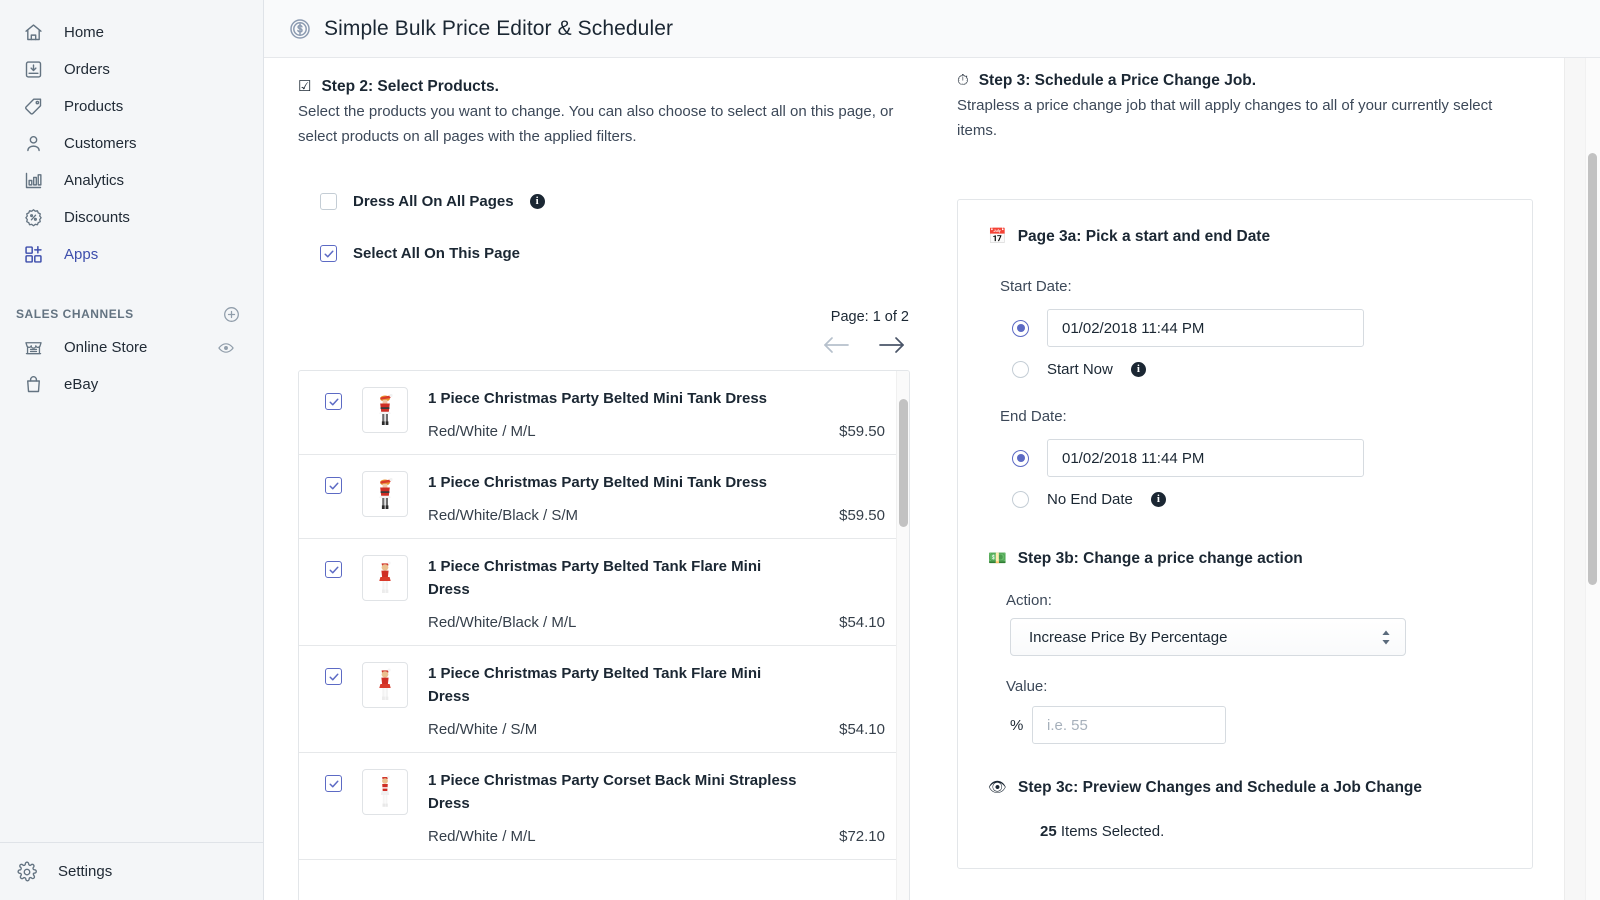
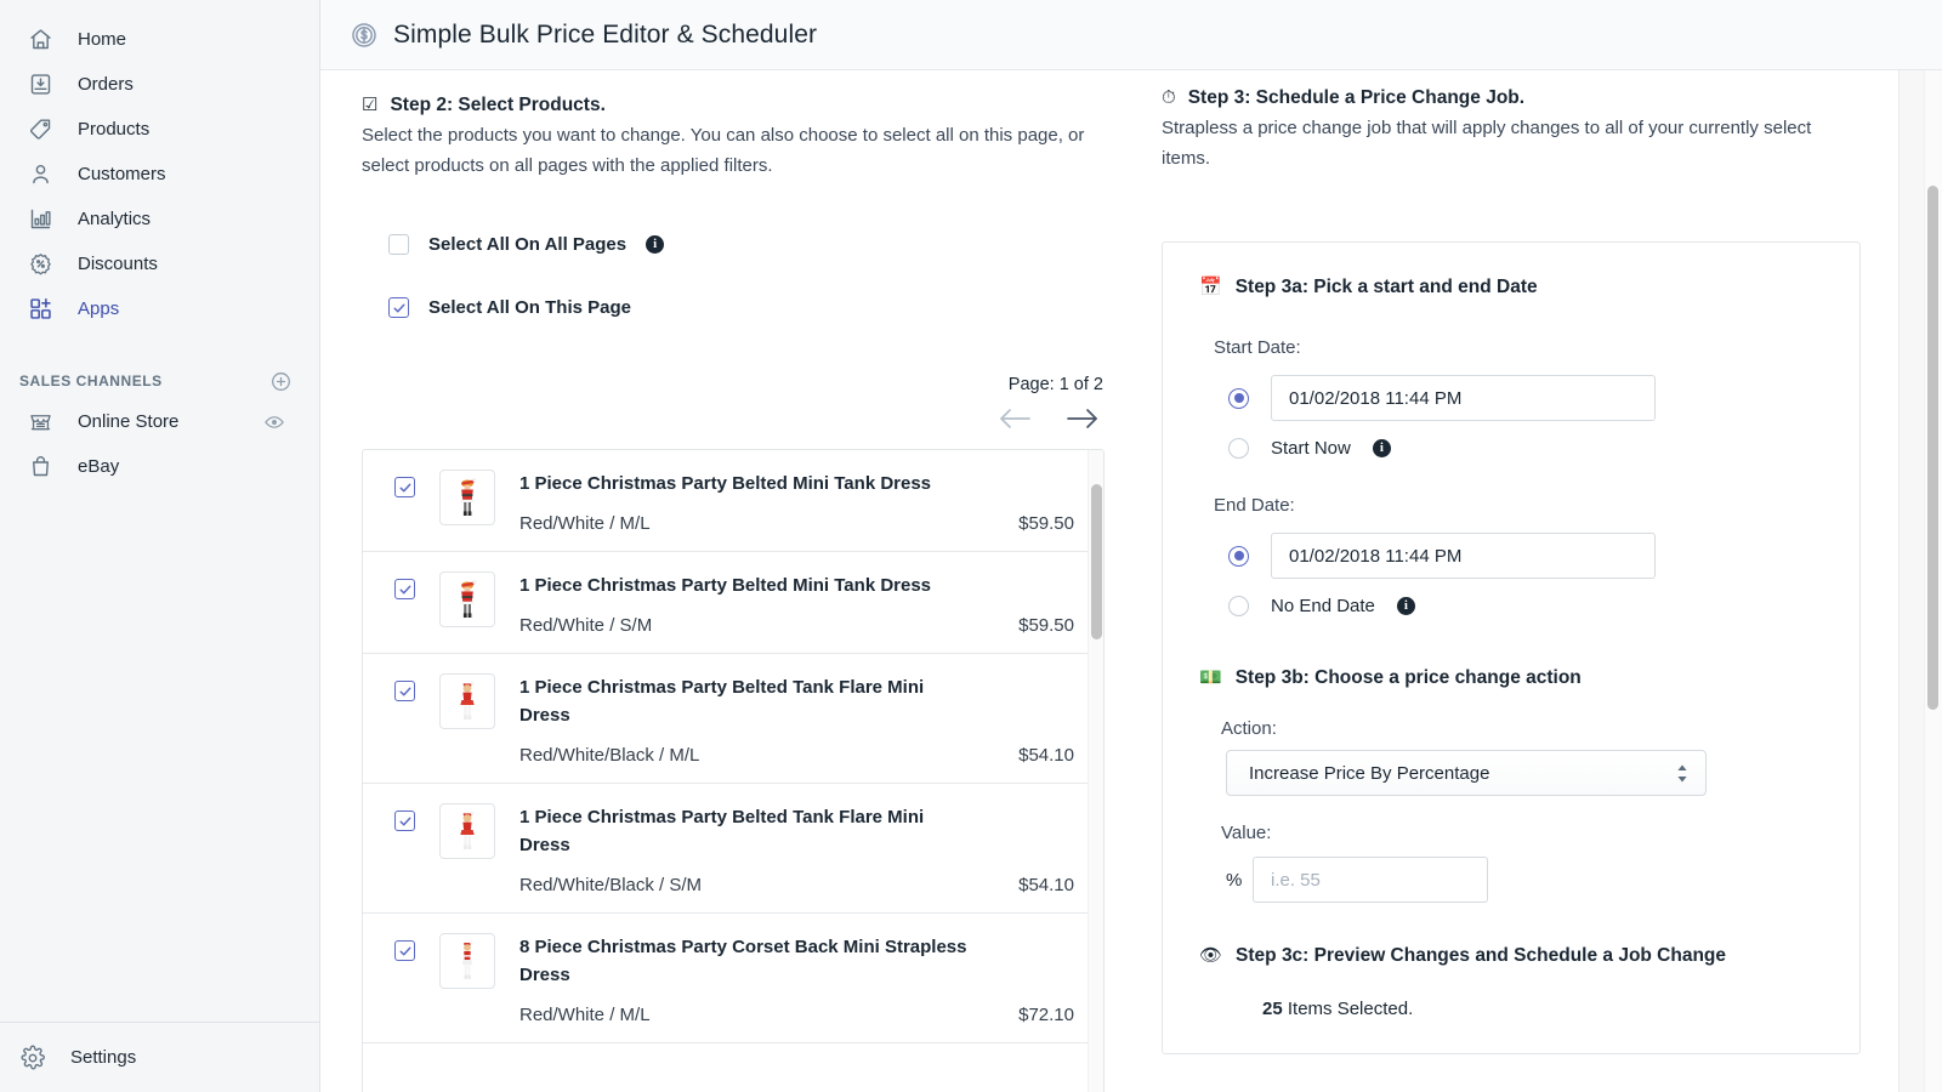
  Home
  Orders
  Products
  Customers
  Analytics
  Discounts
  Apps
  SALES CHANNELS
  Online Store
  eBay
  Settings
  Simple Bulk Price Editor & Scheduler
  ☑
  Step 2: Select Products.
  Select the products you want to change. You can also choose to select all on this page, or select products on all pages with the applied filters.
- Dress All On All Pages
+ Select All On All Pages
  i
  Select All On This Page
  Page: 1 of 2
  1 Piece Christmas Party Belted Mini Tank Dress
  Red/White / M/L
  $59.50
  1 Piece Christmas Party Belted Mini Tank Dress
- Red/White/Black / S/M
+ Red/White / S/M
  $59.50
  1 Piece Christmas Party Belted Tank Flare Mini Dress
  Red/White/Black / M/L
  $54.10
  1 Piece Christmas Party Belted Tank Flare Mini Dress
- Red/White / S/M
+ Red/White/Black / S/M
  $54.10
- 1 Piece Christmas Party Corset Back Mini Strapless Dress
+ 8 Piece Christmas Party Corset Back Mini Strapless Dress
  Red/White / M/L
  $72.10
  ⏱
  Step 3: Schedule a Price Change Job.
  Strapless a price change job that will apply changes to all of your currently select items.
  📅
- Page 3a: Pick a start and end Date
+ Step 3a: Pick a start and end Date
  Start Date:
  01/02/2018 11:44 PM
  Start Now
  i
  End Date:
  01/02/2018 11:44 PM
  No End Date
  i
  💵
- Step 3b: Change a price change action
+ Step 3b: Choose a price change action
  Action:
  Increase Price By Percentage
  Value:
  %
  i.e. 55
  👁
  Step 3c: Preview Changes and Schedule a Job Change
  25 Items Selected.
